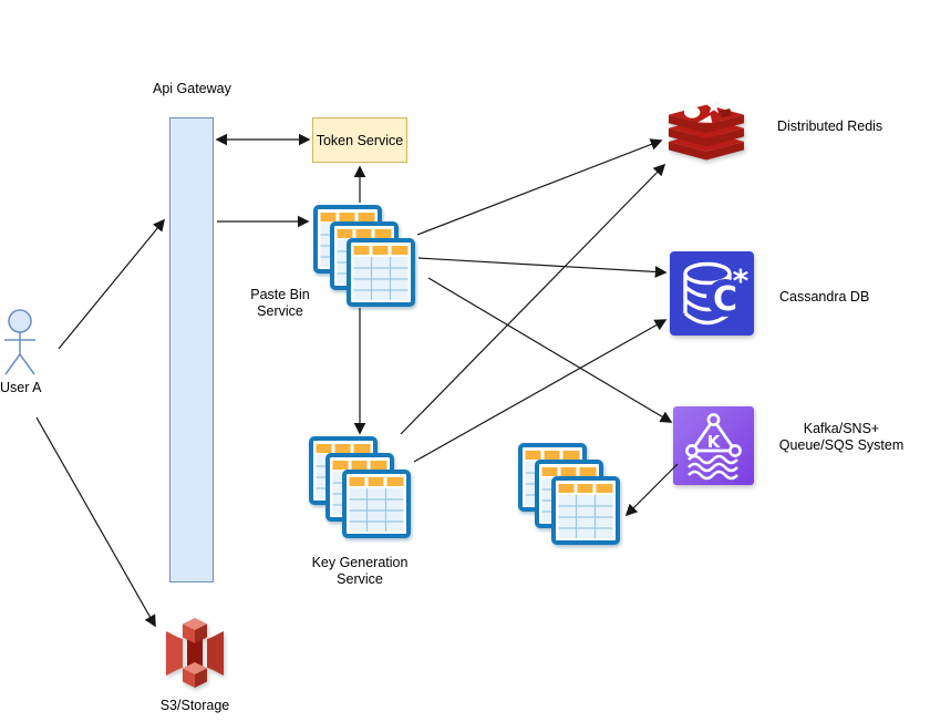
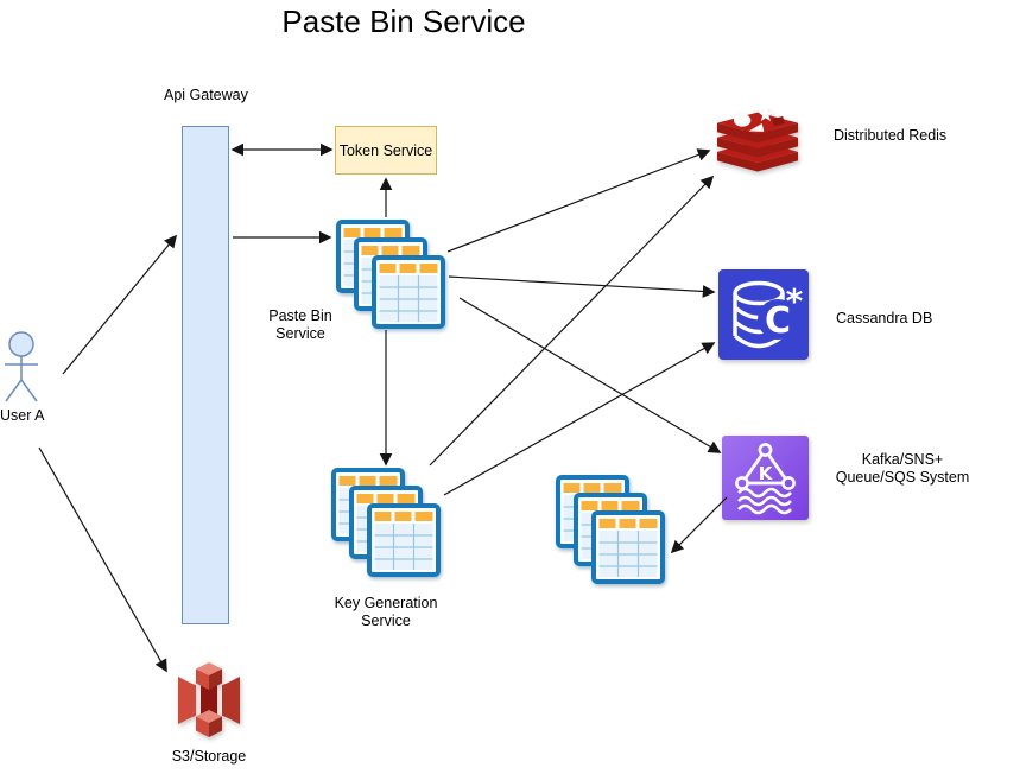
+ Paste Bin Service
  User A
  Api Gateway
  Token Service
  Paste Bin
  Service
  Key Generation
  Service
  Distributed Redis
  C
  *
  Cassandra DB
  K
  Kafka/SNS+
  Queue/SQS System
  S3/Storage
